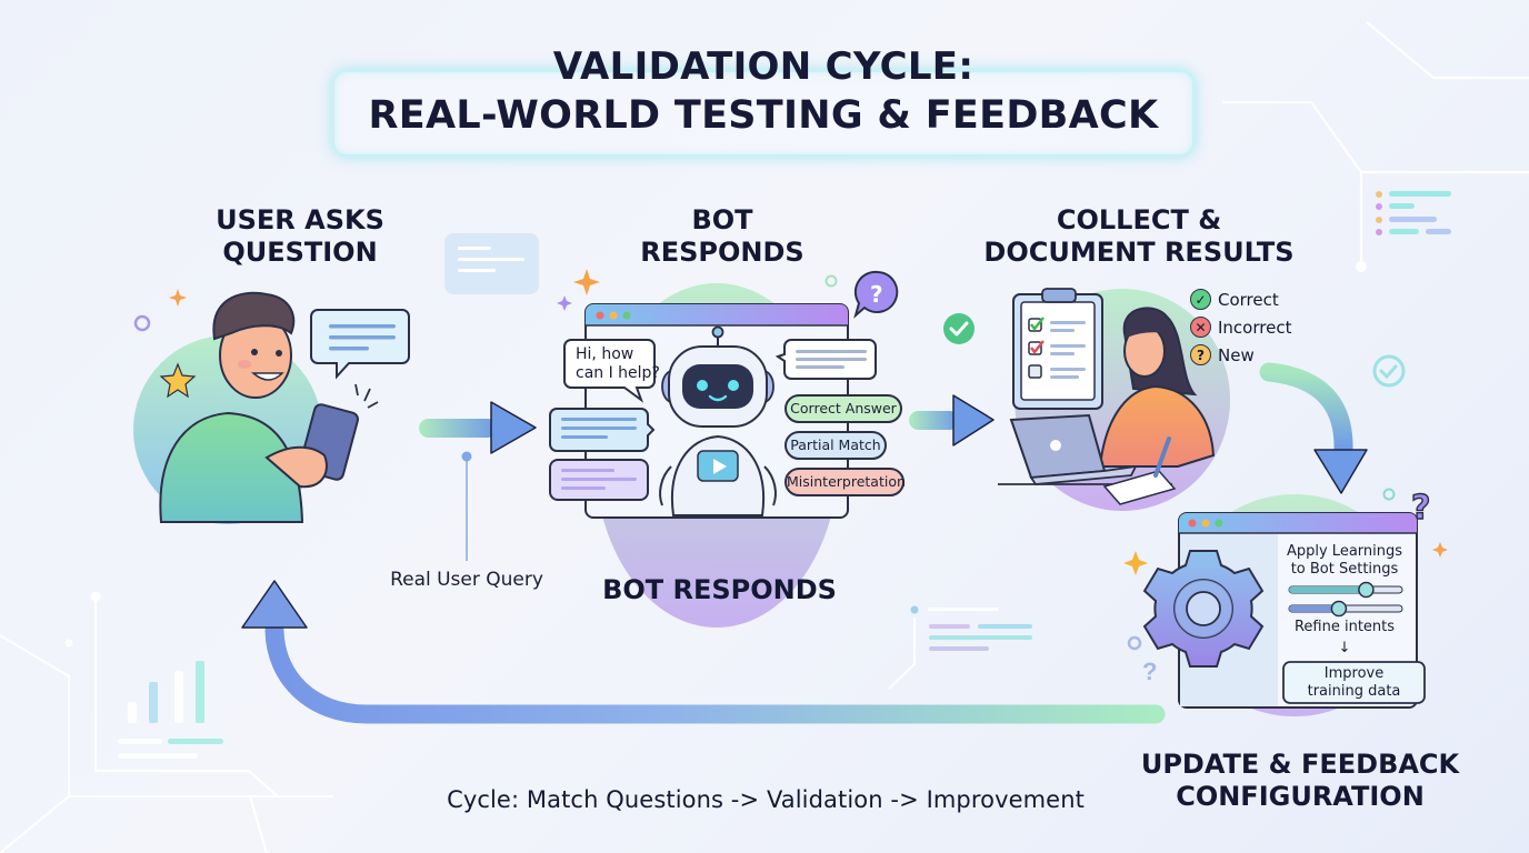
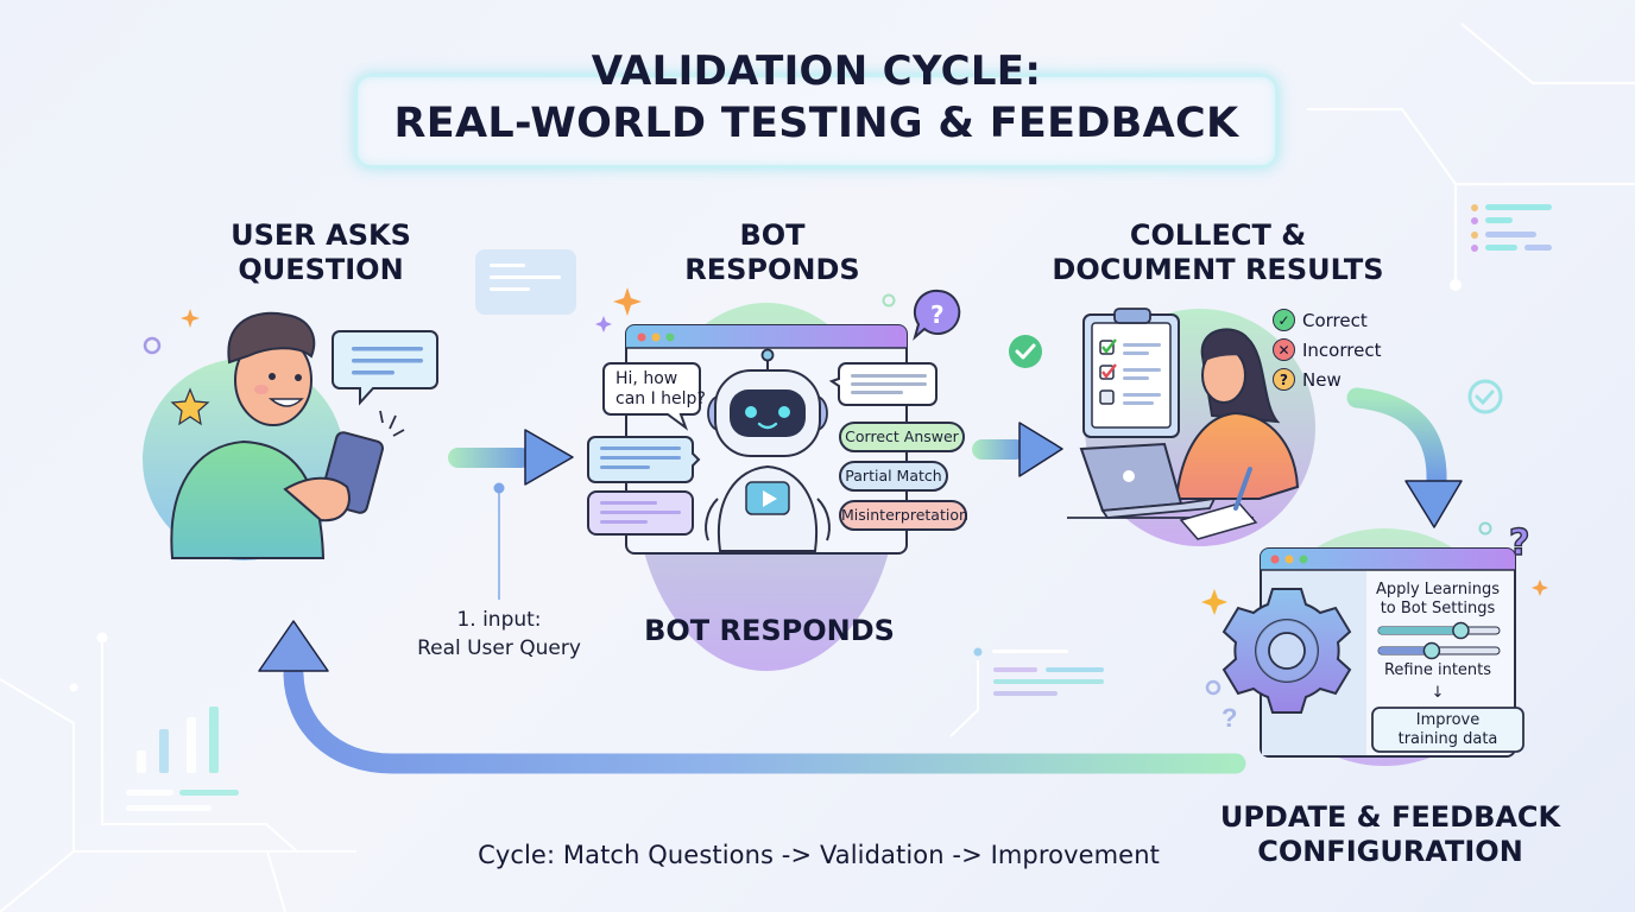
  ?
  ?
  ?
  VALIDATION CYCLE:
  REAL-WORLD TESTING & FEEDBACK
  USER ASKS
  QUESTION
  BOT
  RESPONDS
  COLLECT &
  DOCUMENT RESULTS
  UPDATE & FEEDBACK
  CONFIGURATION
  BOT RESPONDS
+ 1. input:
  Real User Query
  Hi, how
  can I help?
  Correct Answer
  Partial Match
  Misinterpretation
  ✓
  Correct
  ✕
  Incorrect
  ?
  New
  Apply Learnings
  to Bot Settings
  Refine intents
  ↓
  Improve
  training data
  Cycle: Match Questions -> Validation -> Improvement
